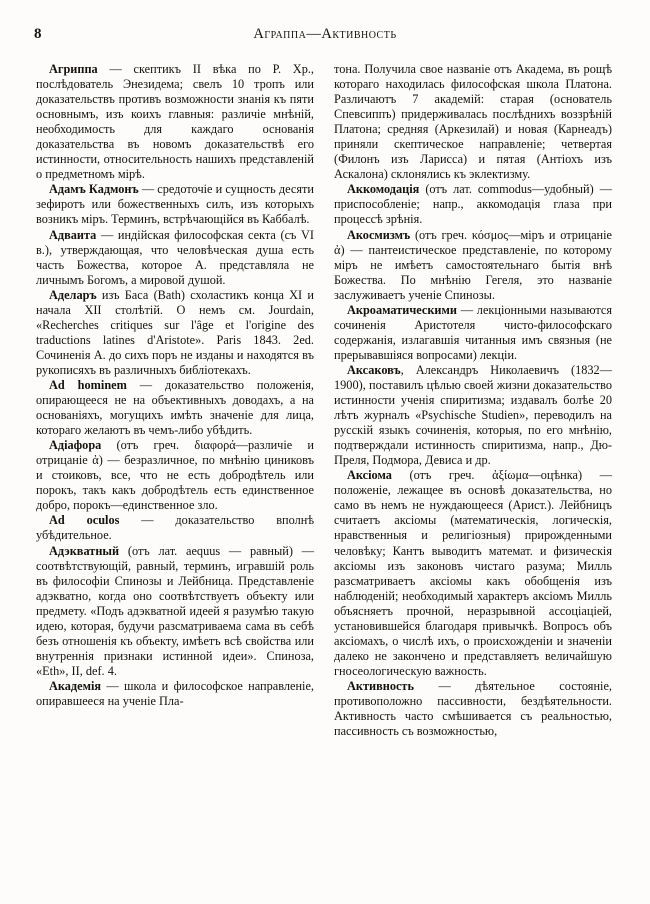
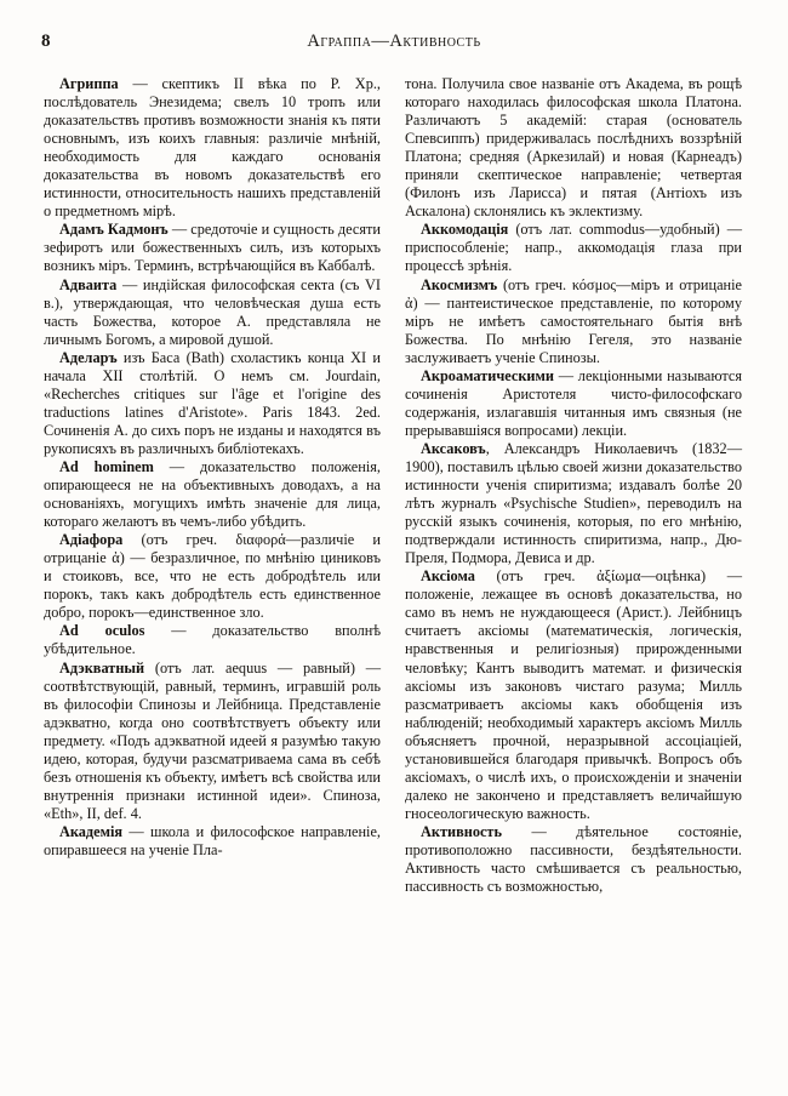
  8
  Аграппа—Активность
  Агриппа — скептикъ II вѣка по Р. Хр., послѣдователь Энезидема; свелъ 10 тропъ или доказательствъ противъ возможности знанія къ пяти основнымъ, изъ коихъ главныя: различіе мнѣній, необходимость для каждаго основанія доказательства въ новомъ доказательствѣ его истинности, относительность нашихъ представленій о предметномъ мірѣ.
  Адамъ Кадмонъ — средоточіе и сущность десяти зефиротъ или божественныхъ силъ, изъ которыхъ возникъ міръ. Терминъ, встрѣчающійся въ Каббалѣ.
  Адваита — индійская философская секта (съ VI в.), утверждающая, что человѣческая душа есть часть Божества, которое А. представляла не личнымъ Богомъ, а мировой душой.
  Аделаръ изъ Баса (Bath) схоластикъ конца XI и начала XII столѣтій. О немъ см. Jourdain, «Recherches critiques sur l'âge et l'origine des traductions latines d'Aristote». Paris 1843. 2ed. Сочиненія А. до сихъ поръ не изданы и находятся въ рукописяхъ въ различныхъ библіотекахъ.
  Ad hominem — доказательство положенія, опирающееся не на объективныхъ доводахъ, а на основаніяхъ, могущихъ имѣть значеніе для лица, котораго желаютъ въ чемъ-либо убѣдить.
  Адіафора (отъ греч. διαφορά—различіе и отрицаніе ἀ) — безразличное, по мнѣнію циниковъ и стоиковъ, все, что не есть добродѣтель или порокъ, такъ какъ добродѣтель есть единственное добро, порокъ—единственное зло.
  Ad oculos — доказательство вполнѣ убѣдительное.
  Адэкватный (отъ лат. aequus — равный) — соотвѣтствующій, равный, терминъ, игравшій роль въ философіи Спинозы и Лейбница. Представленіе адэкватно, когда оно соотвѣтствуетъ объекту или предмету. «Подъ адэкватной идеей я разумѣю такую идею, которая, будучи разсматриваема сама въ себѣ безъ отношенія къ объекту, имѣетъ всѣ свойства или внутреннія признаки истинной идеи». Спиноза, «Eth», II, def. 4.
  Академія — школа и философское направленіе, опиравшееся на ученіе Пла-
- тона. Получила свое названіе отъ Академа, въ рощѣ котораго находилась философская школа Платона. Различаютъ 7 академій: старая (основатель Спевсиппъ) придерживалась послѣднихъ воззрѣній Платона; средняя (Аркезилай) и новая (Карнеадъ) приняли скептическое направленіе; четвертая (Филонъ изъ Ларисса) и пятая (Антіохъ изъ Аскалона) склонялись къ эклектизму.
+ тона. Получила свое названіе отъ Академа, въ рощѣ котораго находилась философская школа Платона. Различаютъ 5 академій: старая (основатель Спевсиппъ) придерживалась послѣднихъ воззрѣній Платона; средняя (Аркезилай) и новая (Карнеадъ) приняли скептическое направленіе; четвертая (Филонъ изъ Ларисса) и пятая (Антіохъ изъ Аскалона) склонялись къ эклектизму.
  Аккомодація (отъ лат. commodus—удобный) — приспособленіе; напр., аккомодація глаза при процессѣ зрѣнія.
  Акосмизмъ (отъ греч. κόσμος—міръ и отрицаніе ἀ) — пантеистическое представленіе, по которому міръ не имѣетъ самостоятельнаго бытія внѣ Божества. По мнѣнію Гегеля, это названіе заслуживаетъ ученіе Спинозы.
  Акроаматическими — лекціонными называются сочиненія Аристотеля чисто-философскаго содержанія, излагавшія читанныя имъ связныя (не прерывавшіяся вопросами) лекціи.
  Аксаковъ, Александръ Николаевичъ (1832—1900), поставилъ цѣлью своей жизни доказательство истинности ученія спиритизма; издавалъ болѣе 20 лѣтъ журналъ «Psychische Studien», переводилъ на русскій языкъ сочиненія, которыя, по его мнѣнію, подтверждали истинность спиритизма, напр., Дю-Преля, Подмора, Девиса и др.
  Аксіома (отъ греч. ἀξίωμα—оцѣнка) — положеніе, лежащее въ основѣ доказательства, но само въ немъ не нуждающееся (Арист.). Лейбницъ считаетъ аксіомы (математическія, логическія, нравственныя и религіозныя) прирожденными человѣку; Кантъ выводитъ математ. и физическія аксіомы изъ законовъ чистаго разума; Милль разсматриваетъ аксіомы какъ обобщенія изъ наблюденій; необходимый характеръ аксіомъ Милль объясняетъ прочной, неразрывной ассоціаціей, установившейся благодаря привычкѣ. Вопросъ объ аксіомахъ, о числѣ ихъ, о происхожденіи и значеніи далеко не закончено и представляетъ величайшую гносеологическую важность.
  Активность — дѣятельное состояніе, противоположно пассивности, бездѣятельности. Активность часто смѣшивается съ реальностью, пассивность съ возможностью,
